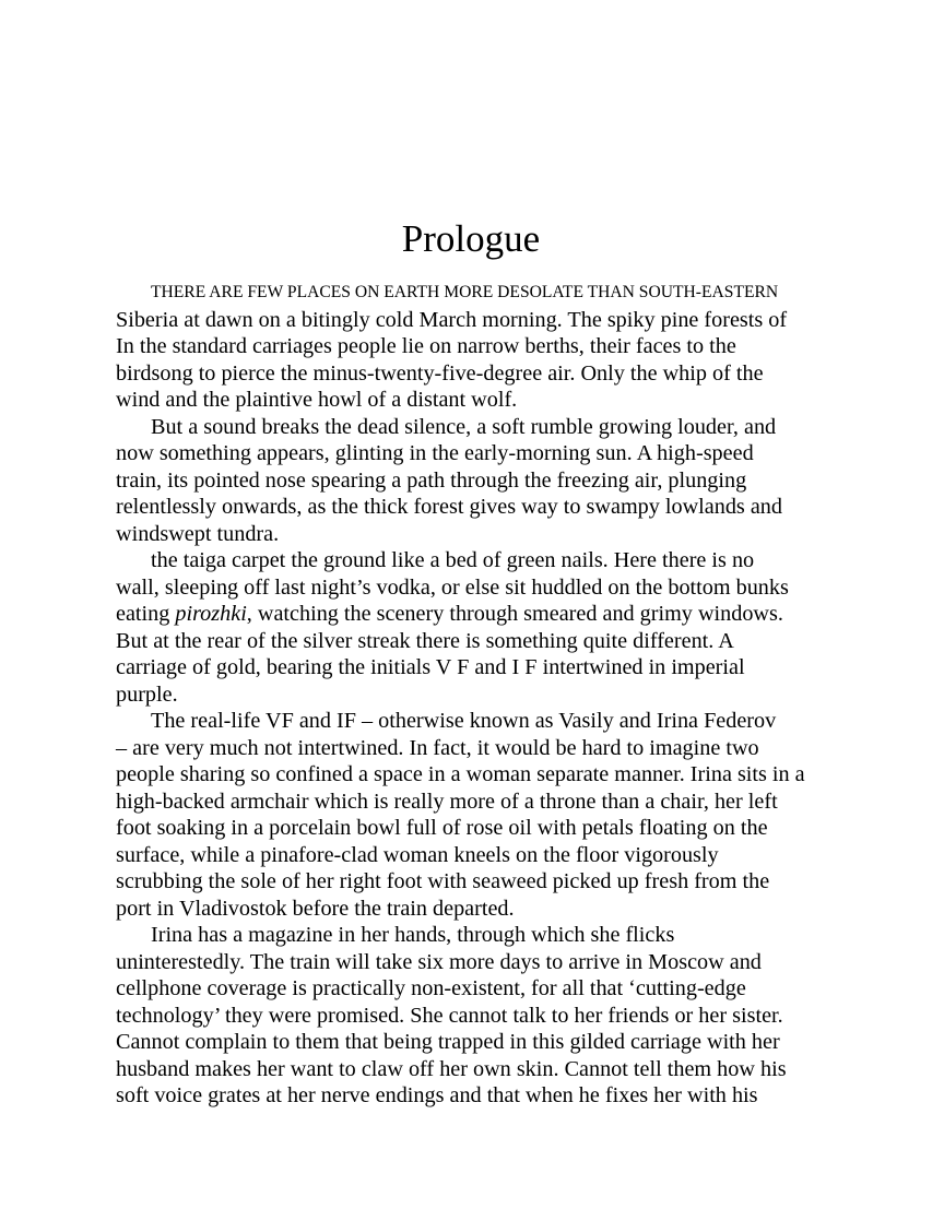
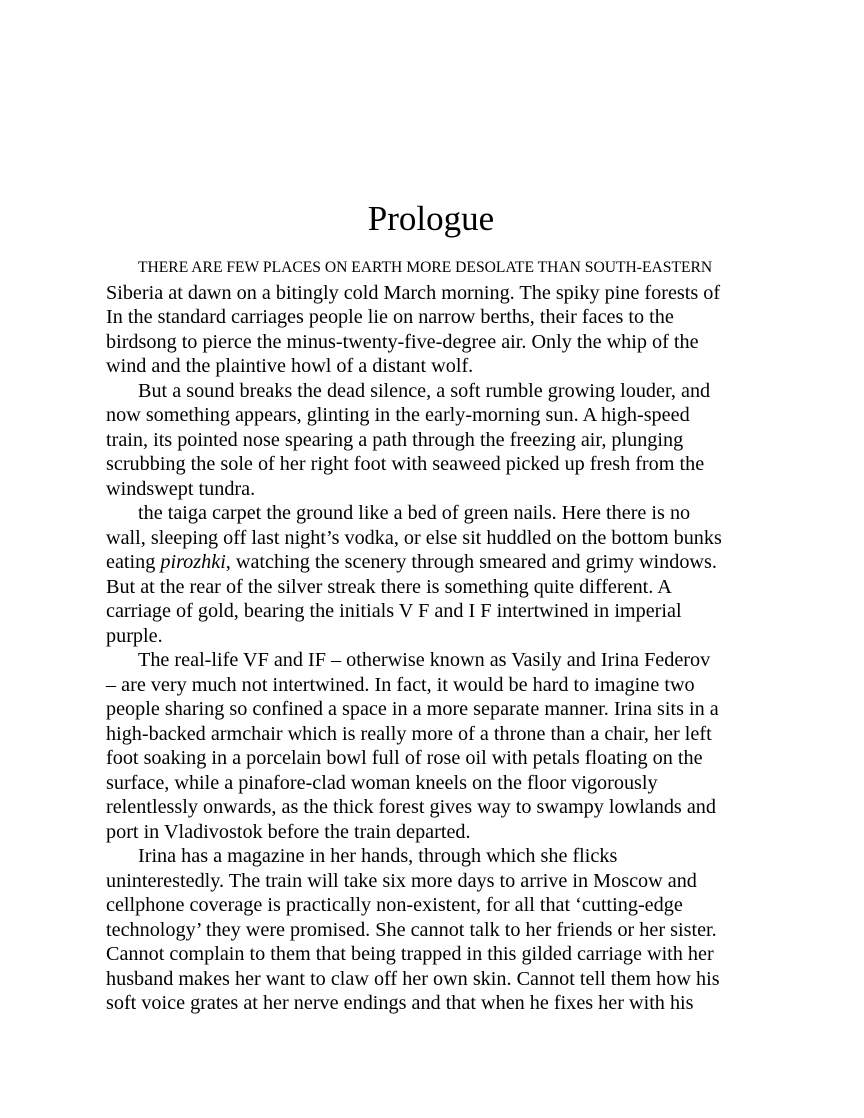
  Prologue
  THERE ARE FEW PLACES ON EARTH MORE DESOLATE THAN SOUTH-EASTERN
  Siberia at dawn on a bitingly cold March morning. The spiky pine forests of
  In the standard carriages people lie on narrow berths, their faces to the
  birdsong to pierce the minus-twenty-five-degree air. Only the whip of the
  wind and the plaintive howl of a distant wolf.
  But a sound breaks the dead silence, a soft rumble growing louder, and
  now something appears, glinting in the early-morning sun. A high-speed
  train, its pointed nose spearing a path through the freezing air, plunging
- relentlessly onwards, as the thick forest gives way to swampy lowlands and
+ scrubbing the sole of her right foot with seaweed picked up fresh from the
  windswept tundra.
  the taiga carpet the ground like a bed of green nails. Here there is no
  wall, sleeping off last night’s vodka, or else sit huddled on the bottom bunks
  eating pirozhki, watching the scenery through smeared and grimy windows.
  But at the rear of the silver streak there is something quite different. A
  carriage of gold, bearing the initials V F and I F intertwined in imperial
  purple.
  The real-life VF and IF – otherwise known as Vasily and Irina Federov
  – are very much not intertwined. In fact, it would be hard to imagine two
- people sharing so confined a space in a woman separate manner. Irina sits in a
+ people sharing so confined a space in a more separate manner. Irina sits in a
  high-backed armchair which is really more of a throne than a chair, her left
  foot soaking in a porcelain bowl full of rose oil with petals floating on the
  surface, while a pinafore-clad woman kneels on the floor vigorously
- scrubbing the sole of her right foot with seaweed picked up fresh from the
+ relentlessly onwards, as the thick forest gives way to swampy lowlands and
  port in Vladivostok before the train departed.
  Irina has a magazine in her hands, through which she flicks
  uninterestedly. The train will take six more days to arrive in Moscow and
  cellphone coverage is practically non-existent, for all that ‘cutting-edge
  technology’ they were promised. She cannot talk to her friends or her sister.
  Cannot complain to them that being trapped in this gilded carriage with her
  husband makes her want to claw off her own skin. Cannot tell them how his
  soft voice grates at her nerve endings and that when he fixes her with his
